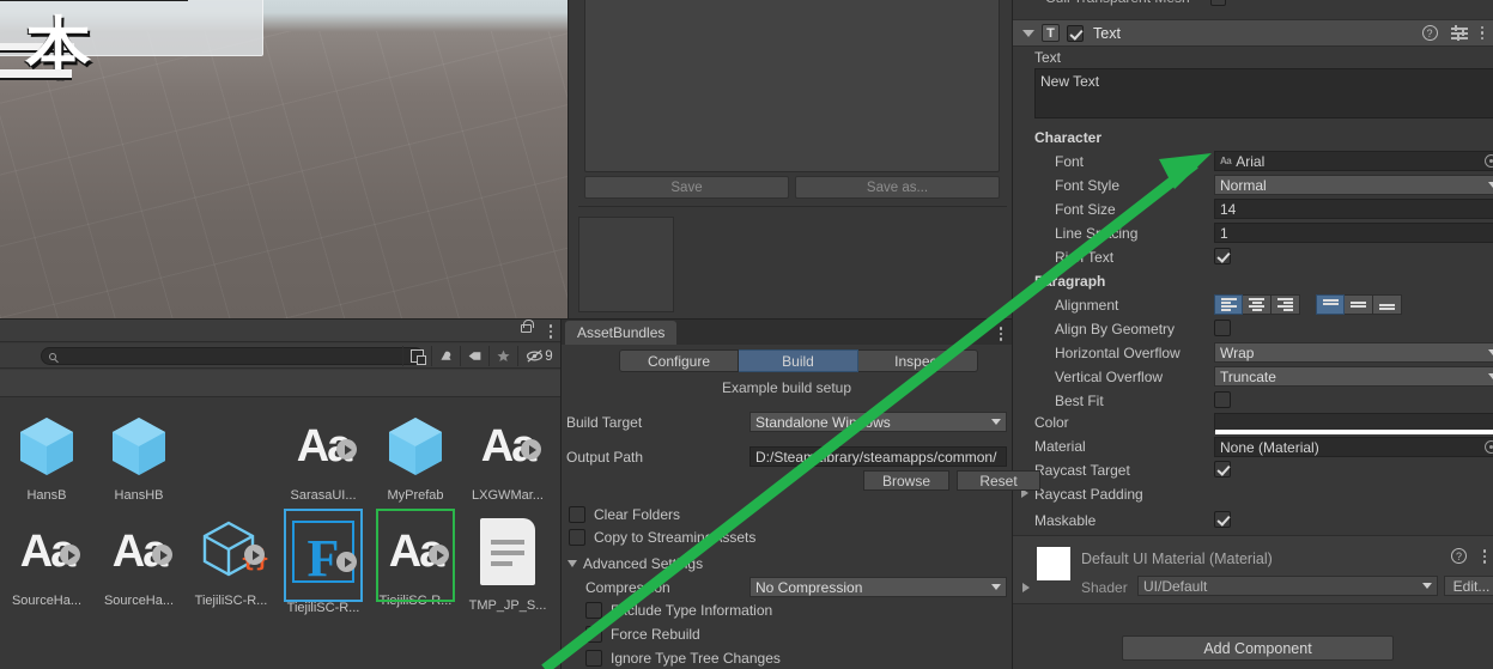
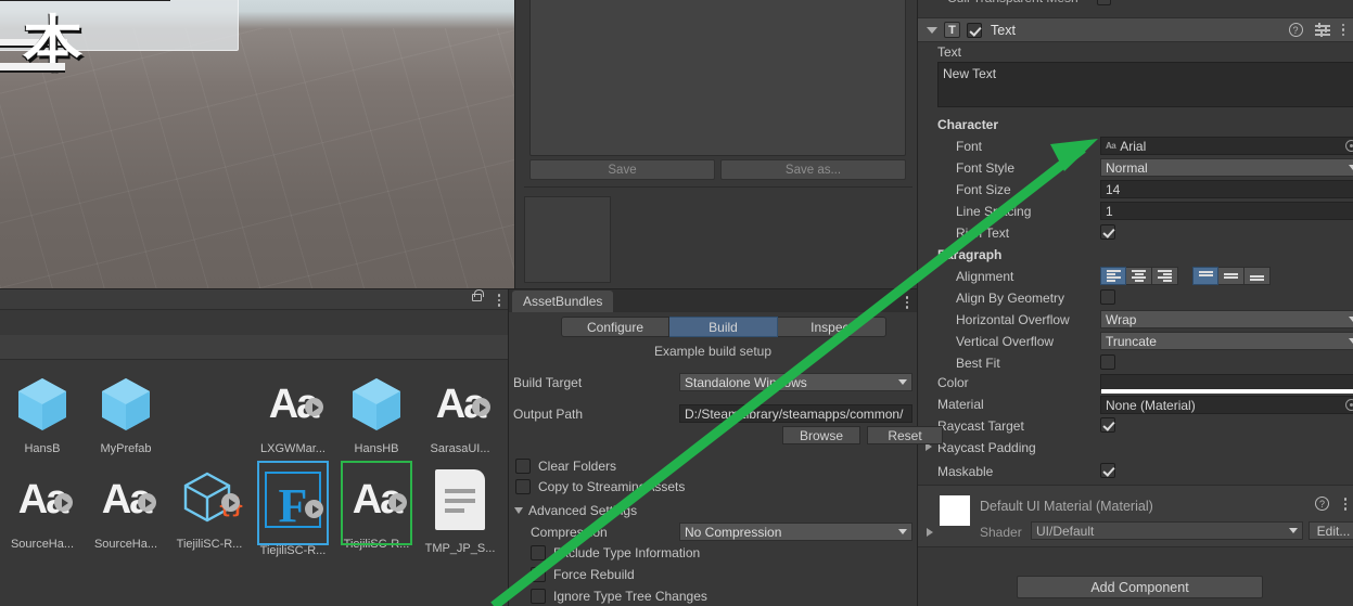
  本
  Save
  Save as...
  T
  Text
  ?
  Text
  New Text
  Character
  Font
  Aa
  Arial
  Font Style
  Normal
  Font Size
  14
  Line Scing
  1
  ragraph
  Alignment
  Align By Geometry
  Horizontal Overflow
  Wrap
  Vertical Overflow
  Truncate
  Best Fit
  Color
  Material
  None (Material)
  aycast Target
  Raycast Padding
  Maskable
  Default UI Material (Material)
  Shader
  UI/Default
  Edit...
  ?
  Add Component
- 9
  HansB
- HansHB
+ MyPrefab
- SarasaUI...
+ LXGWMar...
- MyPrefab
+ HansHB
- LXGWMar...
+ SarasaUI...
  SourceHa...
  SourceHa...
  TiejiliSC-R...
  F
  TiejiliSC-R...
  TiejiliSC-R...
  TMP_JP_S...
  AssetBundles
  Configure
  Build
  Inspe
  Example build setup
  Build Target
  Standalone Winws
  Output Path
  D:/Steambrary/steamapps/common/
  Browse
  Reset
  Clear Folders
  Copy to Streaminssets
  Advanced Setgs
  Compresn
  No Compression
  clude Type Information
  Force Rebuild
  Ignore Type Tree Changes
